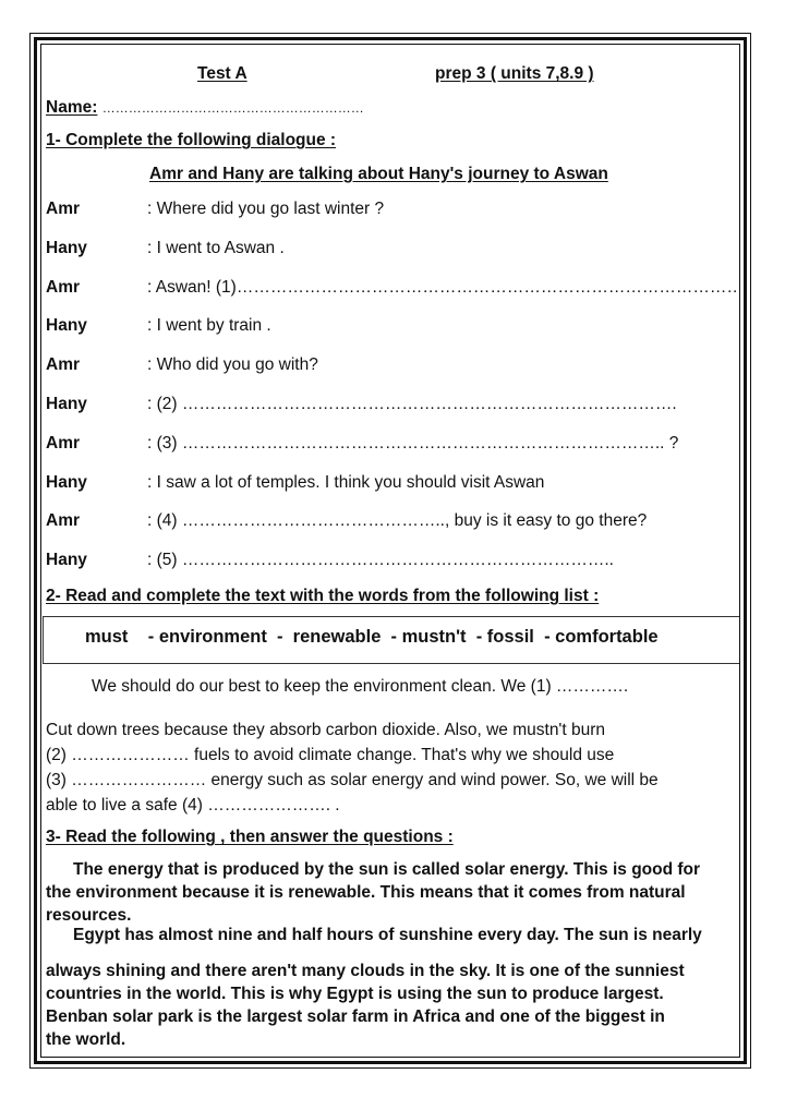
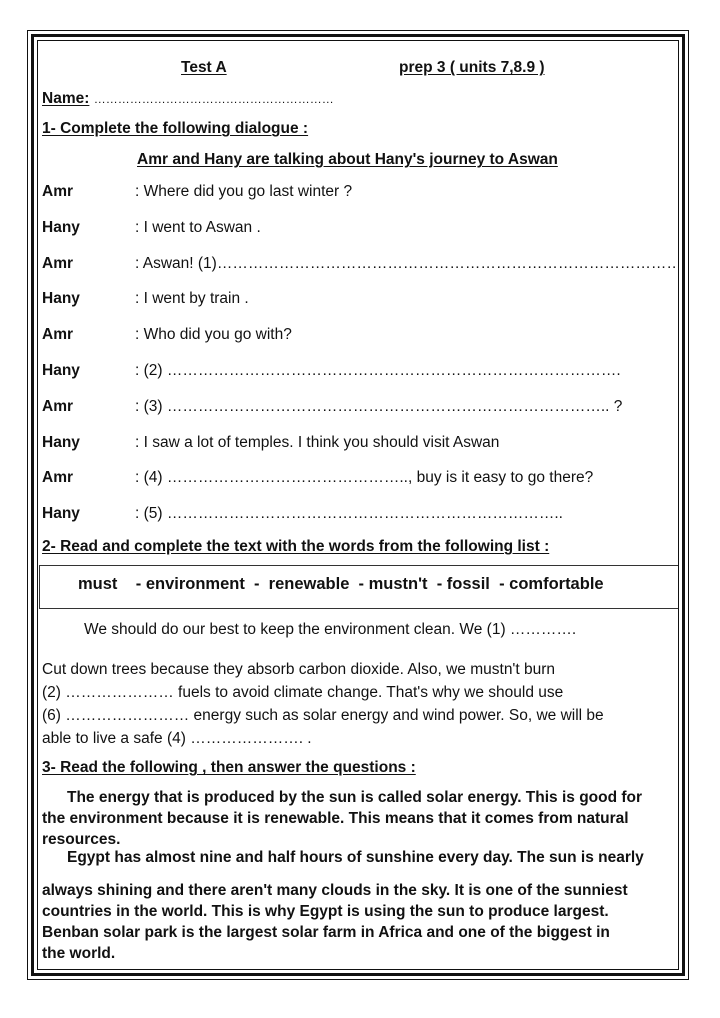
  Test A
  prep 3 ( units 7,8.9 )
  Name: ……………………………………………………
  1- Complete the following dialogue :
  Amr and Hany are talking about Hany's journey to Aswan
  Amr
  : Where did you go last winter ?
  Hany
  : I went to Aswan .
  Amr
  : Aswan! (1)………………………………………………………………………………
  Hany
  : I went by train .
  Amr
  : Who did you go with?
  Hany
  : (2) …………………………………………………………………………….
  Amr
  : (3) ………………………………………………………………………….. ?
  Hany
  : I saw a lot of temples. I think you should visit Aswan
  Amr
  : (4) ……………………………………….., buy is it easy to go there?
  Hany
  : (5) …………………………………………………………………..
  2- Read and complete the text with the words from the following list :
  must - environment - renewable - mustn't - fossil - comfortable
  We should do our best to keep the environment clean. We (1) ………….
  Cut down trees because they absorb carbon dioxide. Also, we mustn't burn
  (2) ………………… fuels to avoid climate change. That's why we should use
- (3) …………………… energy such as solar energy and wind power. So, we will be
+ (6) …………………… energy such as solar energy and wind power. So, we will be
  able to live a safe (4) …………………. .
  3- Read the following , then answer the questions :
  The energy that is produced by the sun is called solar energy. This is good for
  the environment because it is renewable. This means that it comes from natural
  resources.
  Egypt has almost nine and half hours of sunshine every day. The sun is nearly
  always shining and there aren't many clouds in the sky. It is one of the sunniest
  countries in the world. This is why Egypt is using the sun to produce largest.
  Benban solar park is the largest solar farm in Africa and one of the biggest in
  the world.
